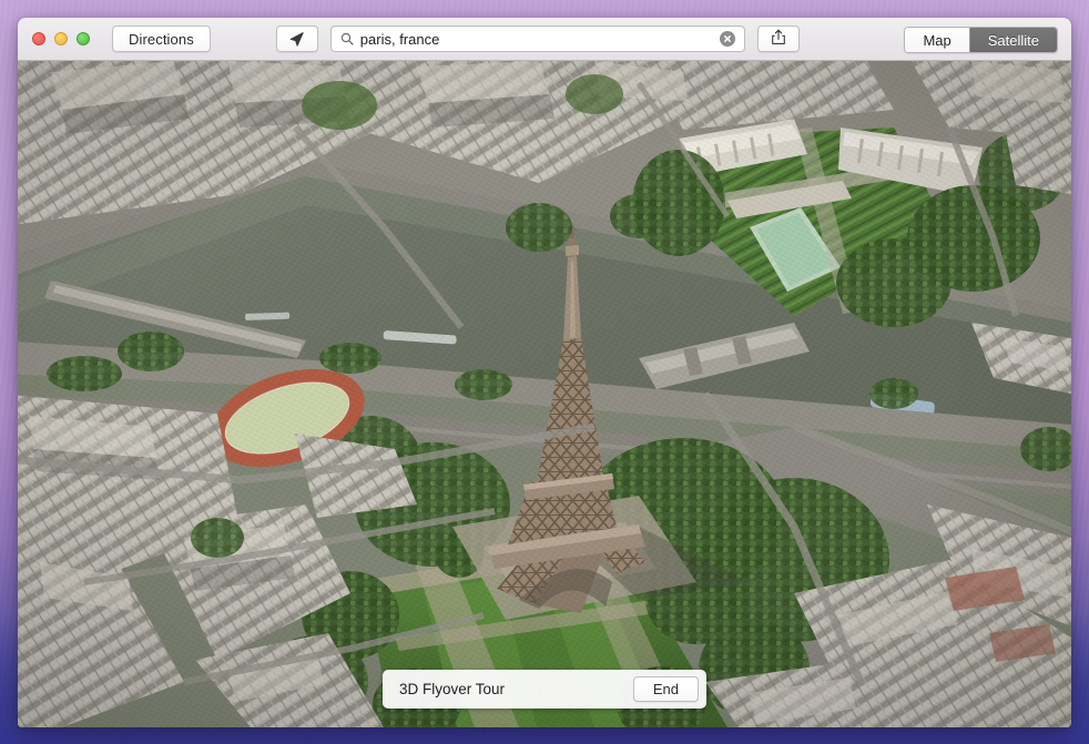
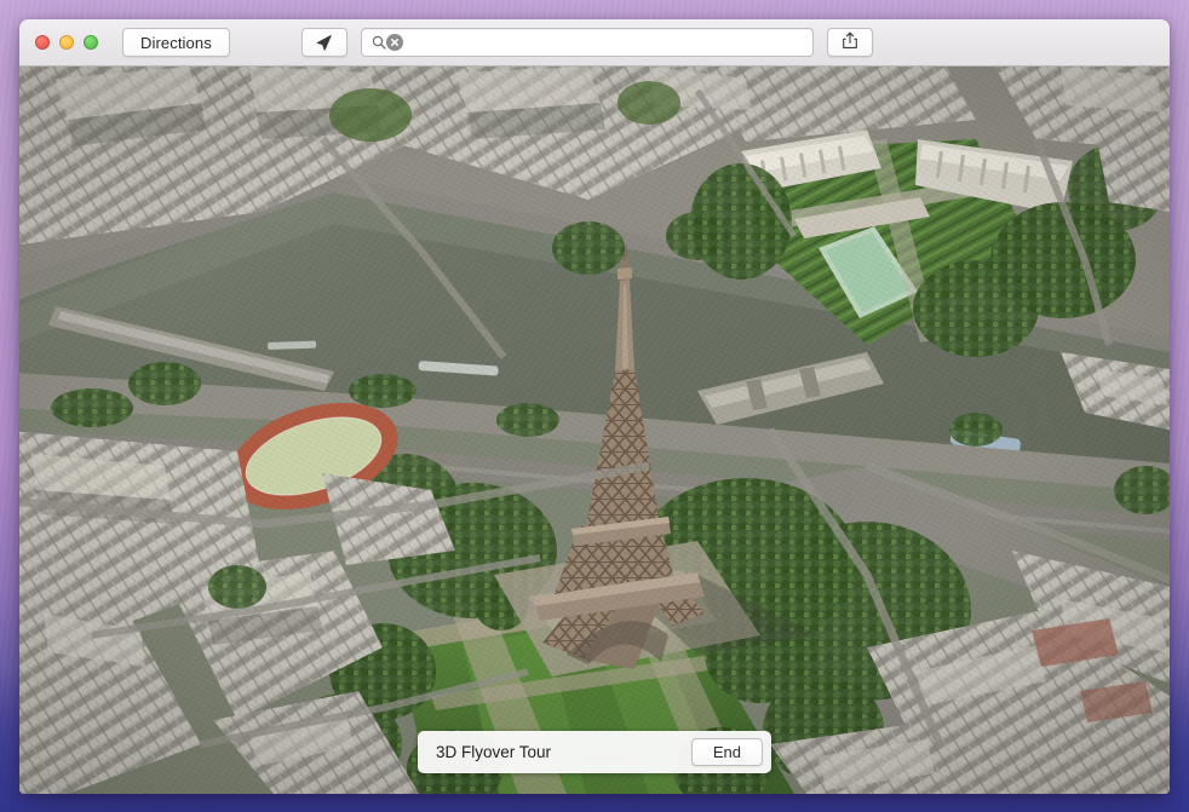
  Directions
- paris, france
- Map
- Satellite
  3D Flyover Tour
  End
